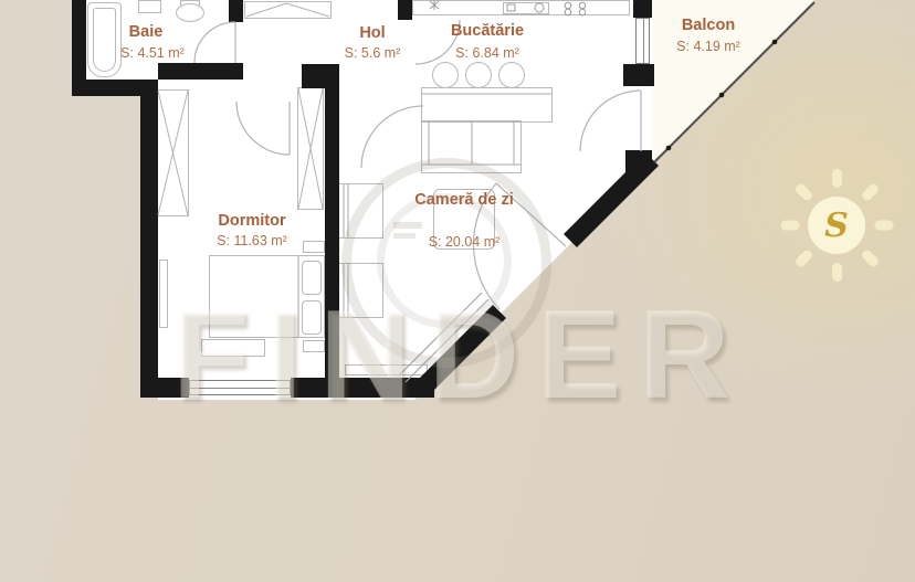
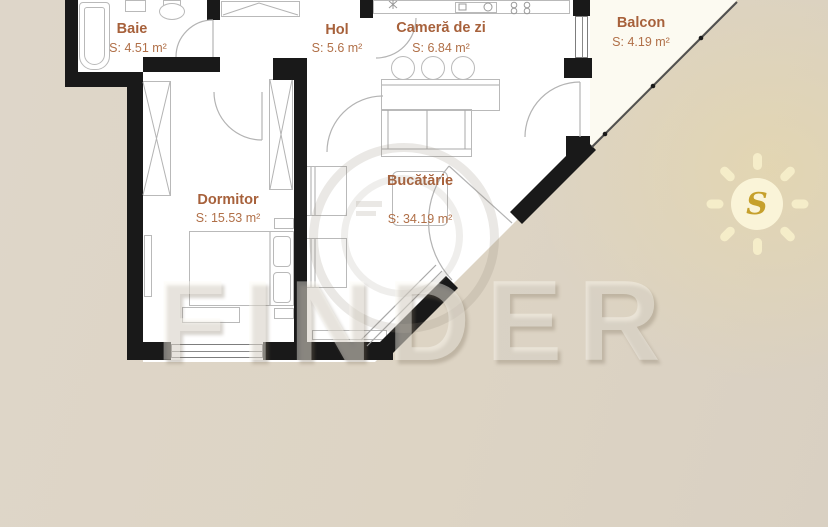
  Baie
  S: 4.51 m²
  Hol
  S: 5.6 m²
- Bucătărie
+ Cameră de zi
  S: 6.84 m²
  Balcon
  S: 4.19 m²
  Dormitor
- S: 11.63 m²
+ S: 15.53 m²
- Cameră de zi
+ Bucătărie
- S: 20.04 m²
+ S: 34.19 m²
  FINDER
  S
